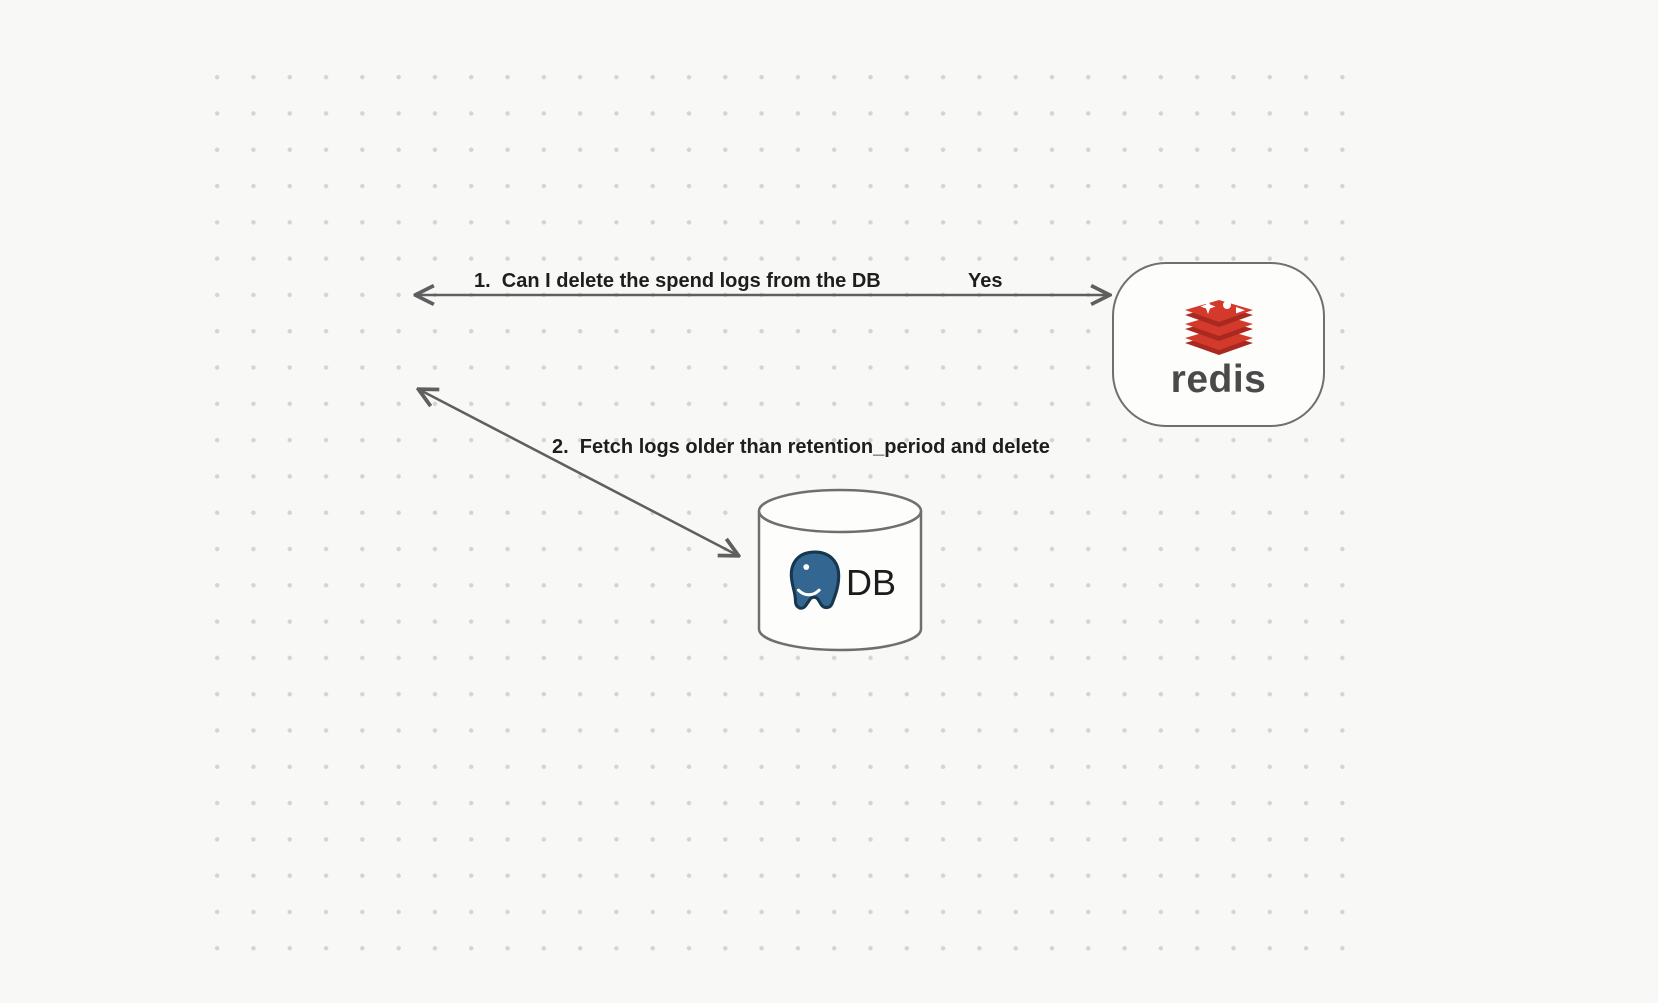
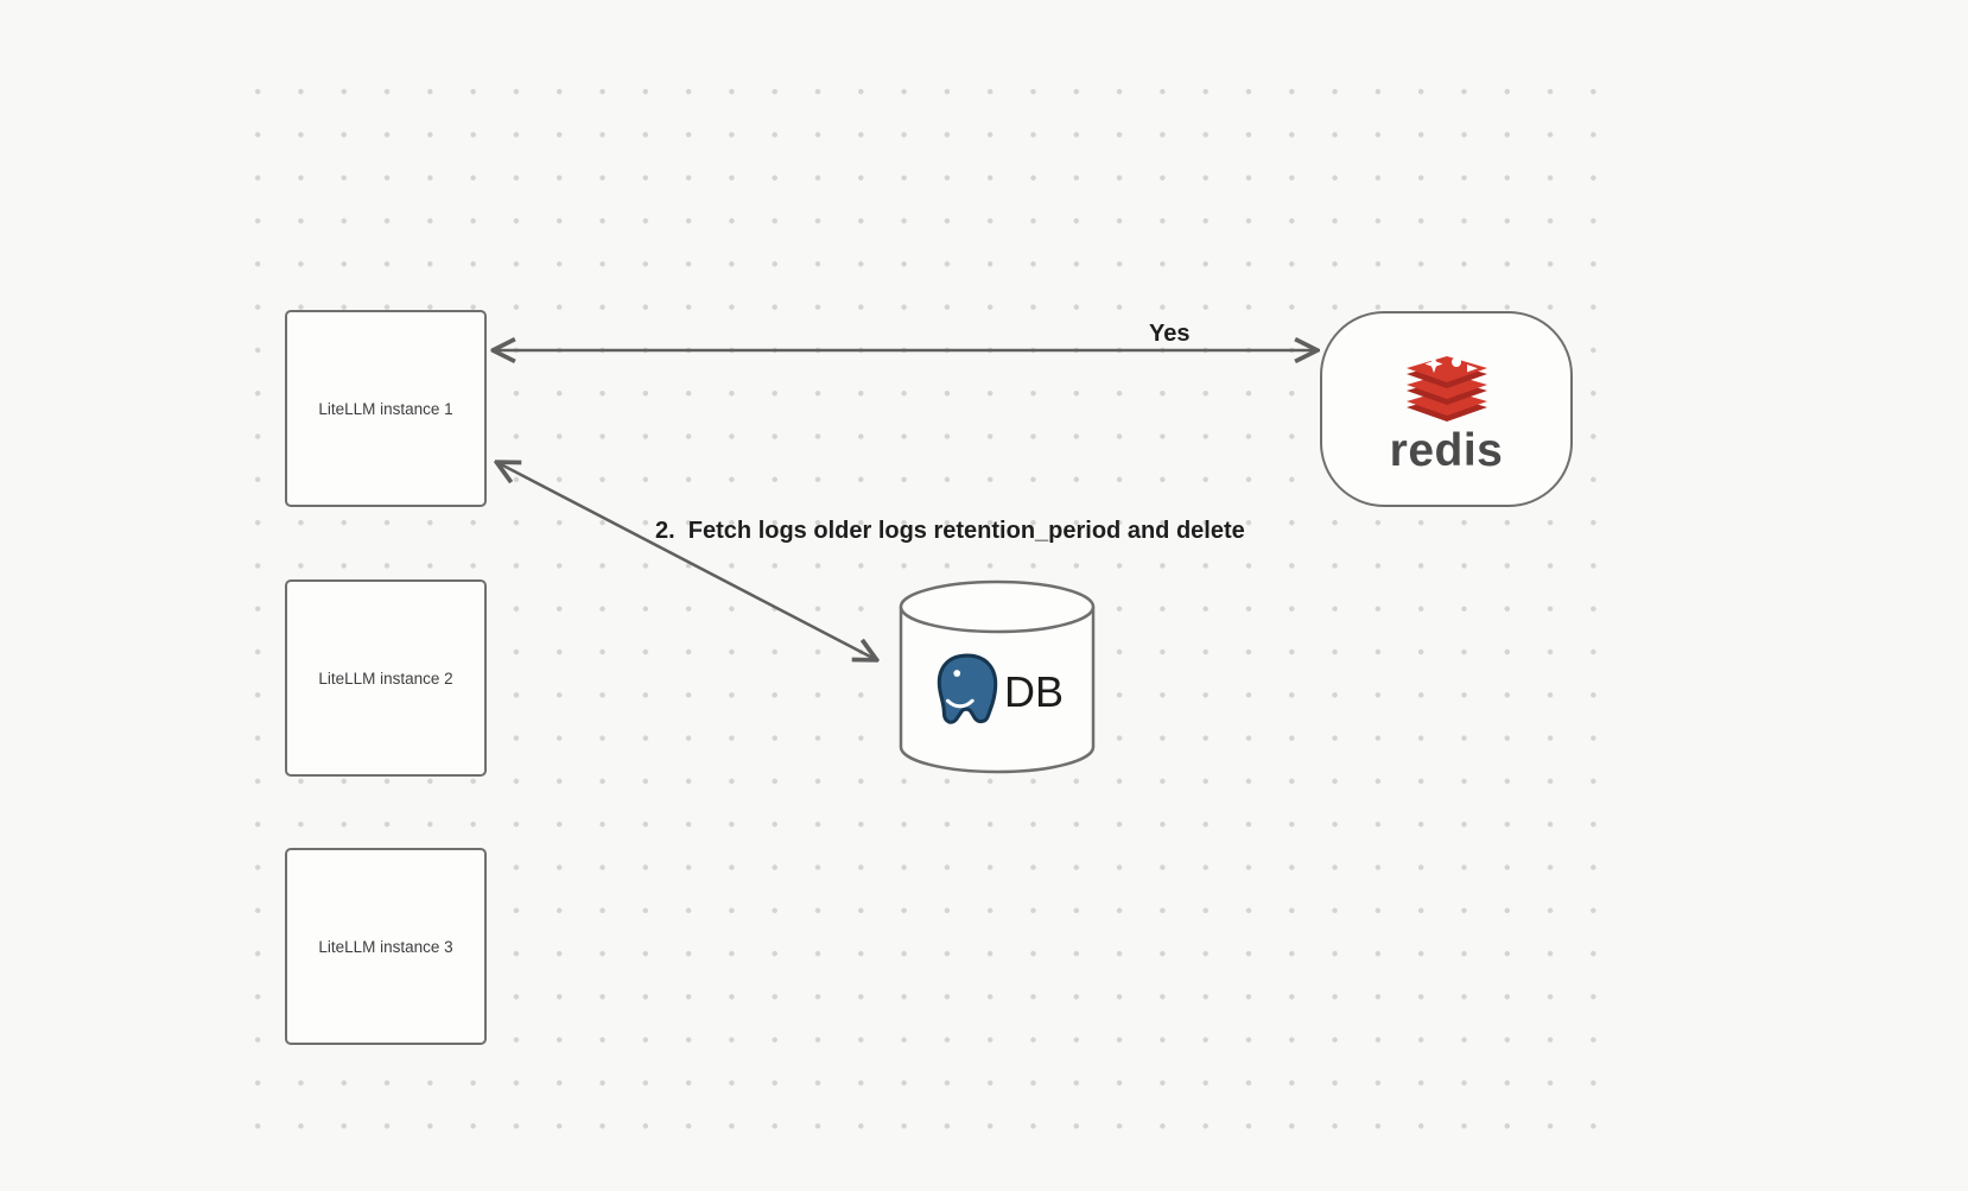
+ LiteLLM instance 1
+ LiteLLM instance 2
+ LiteLLM instance 3
  redis
  DB
- 1. Can I delete the spend logs from the DB
  Yes
- 2. Fetch logs older than retention_period and delete
+ 2. Fetch logs older logs retention_period and delete
